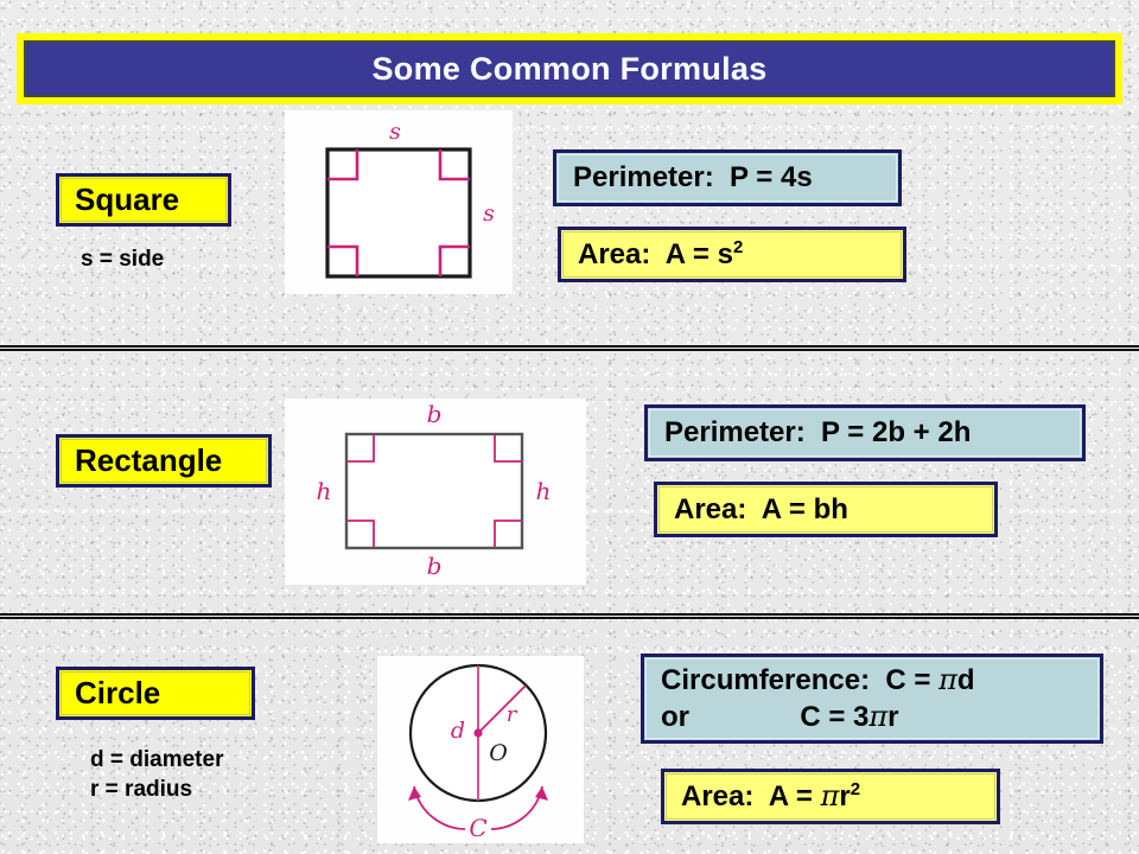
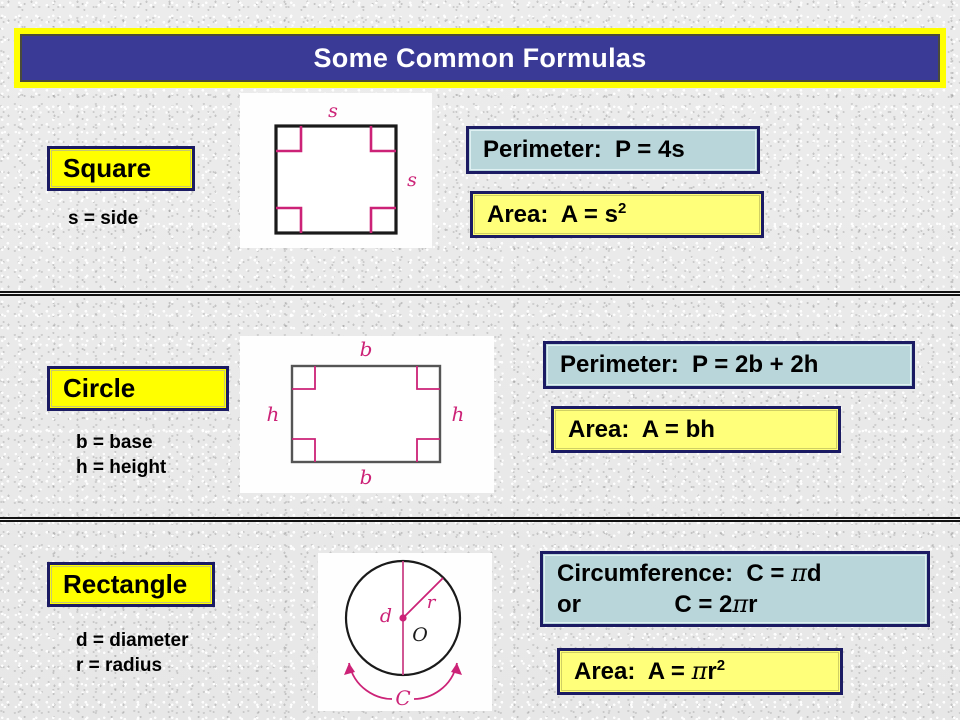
  Some Common Formulas
  Square
  s = side
  s
  s
  Perimeter: P = 4s
  Area: A = s2
- Rectangle
+ Circle
+ b = base
+ h = height
  b
  b
  h
  h
  Perimeter: P = 2b + 2h
  Area: A = bh
- Circle
+ Rectangle
  d = diameter
  r = radius
  d
  r
  O
  C
  Circumference: C = πd
- or C = 3πr
+ or C = 2πr
  Area: A = πr2
